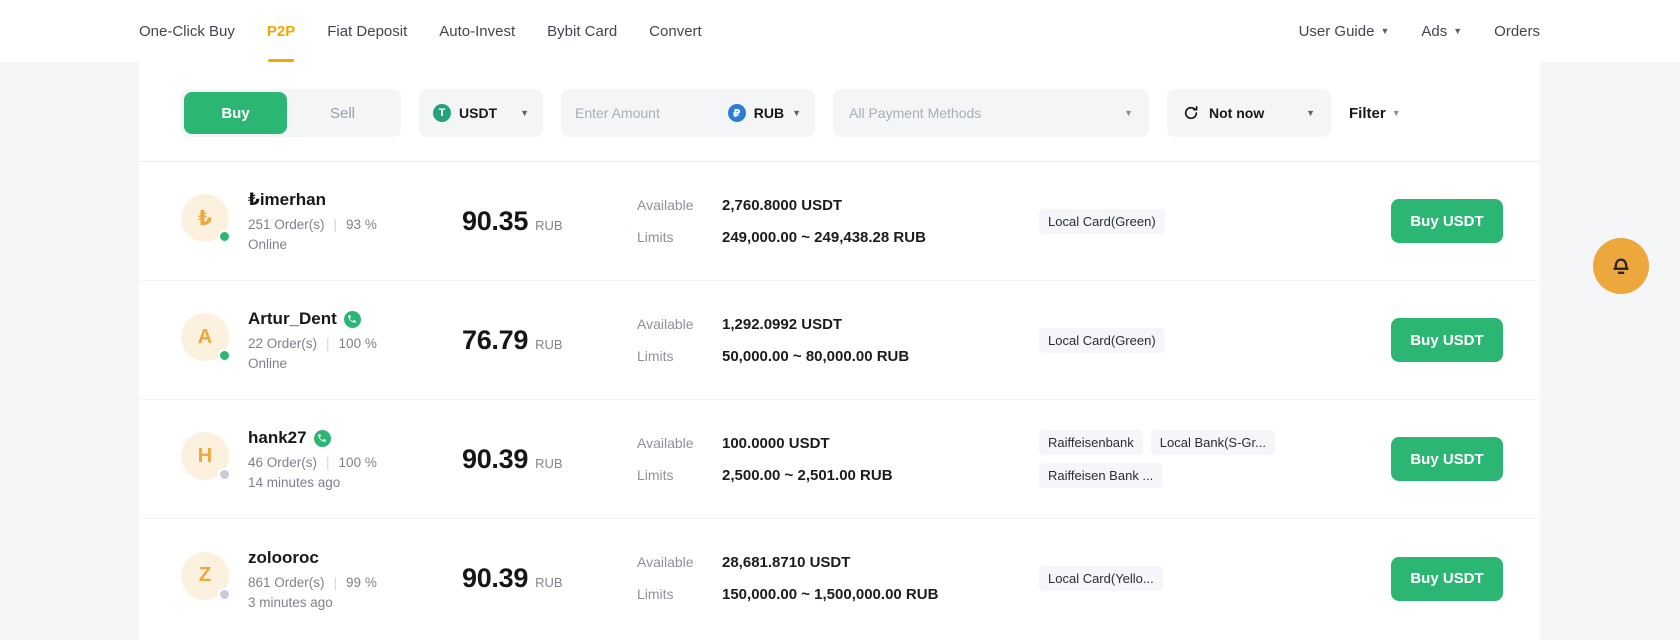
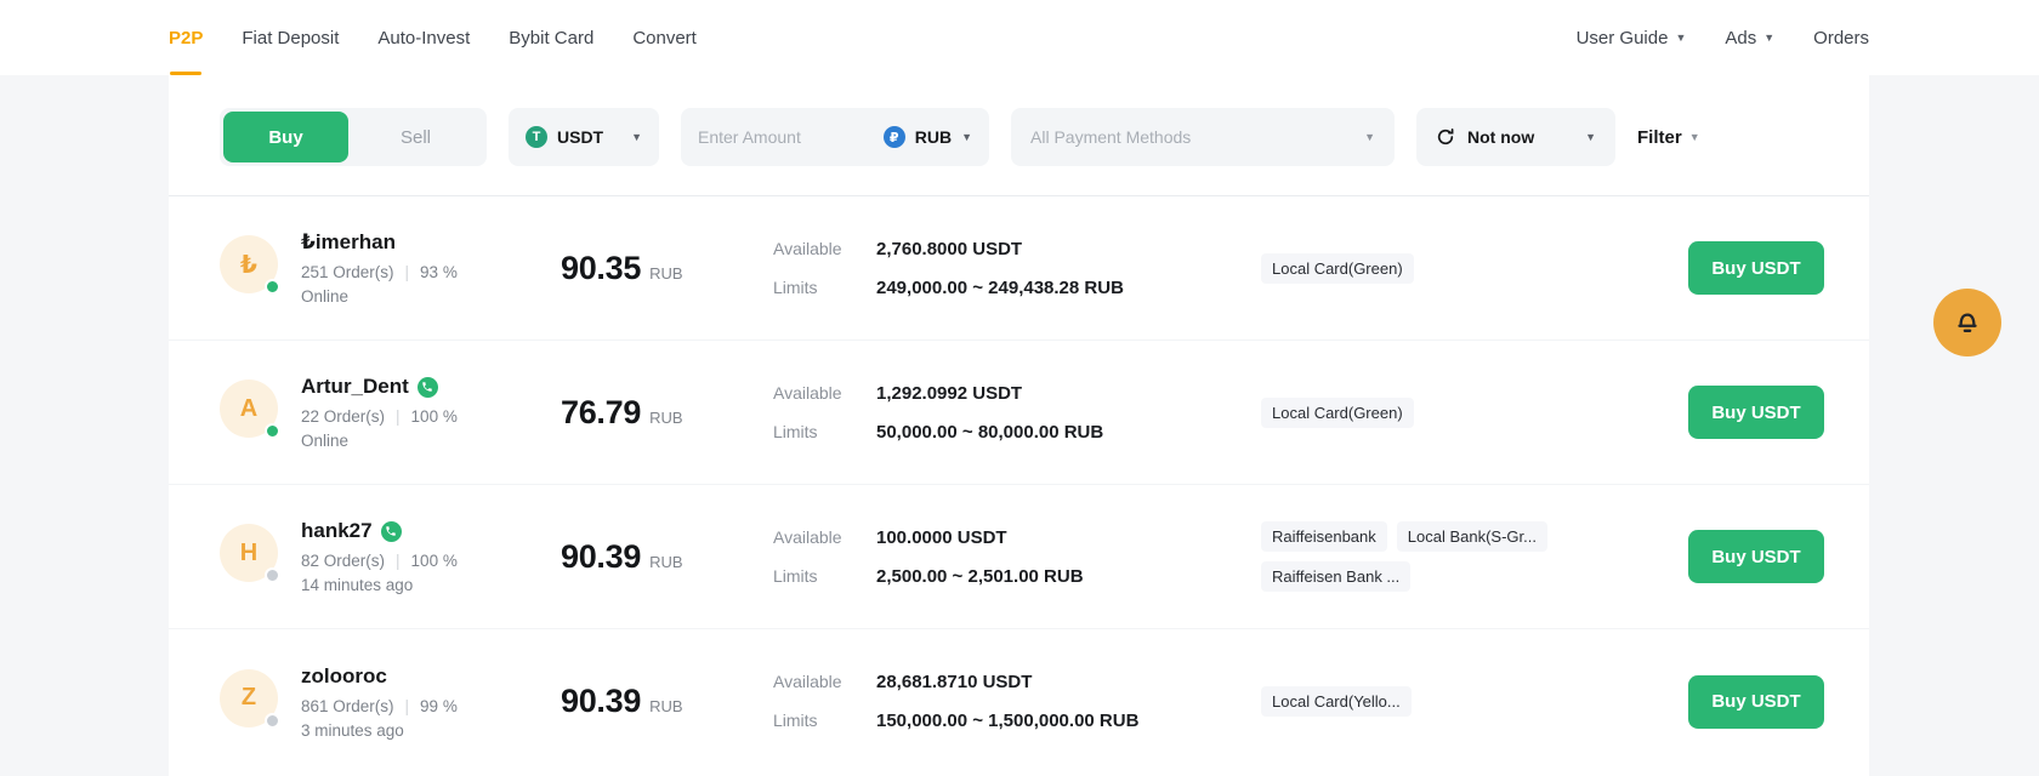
- One-Click Buy
  P2P
  Fiat Deposit
  Auto-Invest
  Bybit Card
  Convert
  User Guide
  ▼
  Ads
  ▼
  Orders
  Buy
  Sell
  T
  USDT
  ▼
  Enter Amount
  ₽
  RUB
  ▼
  All Payment Methods
  ▼
  Not now
  ▼
  Filter
  ▼
  ₺
  ₺imerhan
  251 Order(s)
  |
  93 %
  Online
  90.35
  RUB
  Available
  2,760.8000 USDT
  Limits
  249,000.00 ~ 249,438.28 RUB
  Local Card(Green)
  Buy USDT
  A
  Artur_Dent
  22 Order(s)
  |
  100 %
  Online
  76.79
  RUB
  Available
  1,292.0992 USDT
  Limits
  50,000.00 ~ 80,000.00 RUB
  Local Card(Green)
  Buy USDT
  H
  hank27
- 46 Order(s)
+ 82 Order(s)
  |
  100 %
  14 minutes ago
  90.39
  RUB
  Available
  100.0000 USDT
  Limits
  2,500.00 ~ 2,501.00 RUB
  Raiffeisenbank
  Local Bank(S-Gr...
  Raiffeisen Bank ...
  Buy USDT
  Z
  zolooroc
  861 Order(s)
  |
  99 %
  3 minutes ago
  90.39
  RUB
  Available
  28,681.8710 USDT
  Limits
  150,000.00 ~ 1,500,000.00 RUB
  Local Card(Yello...
  Buy USDT
